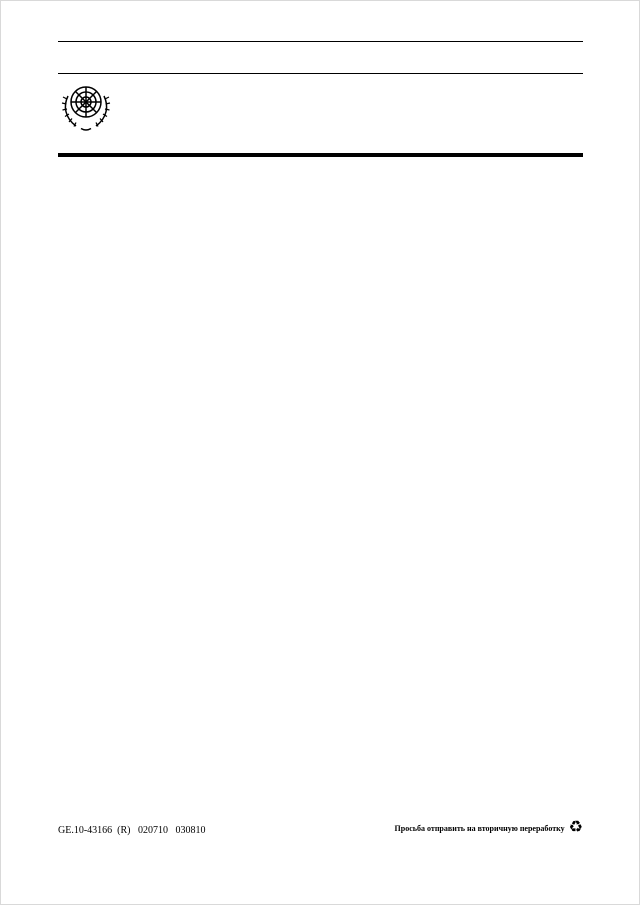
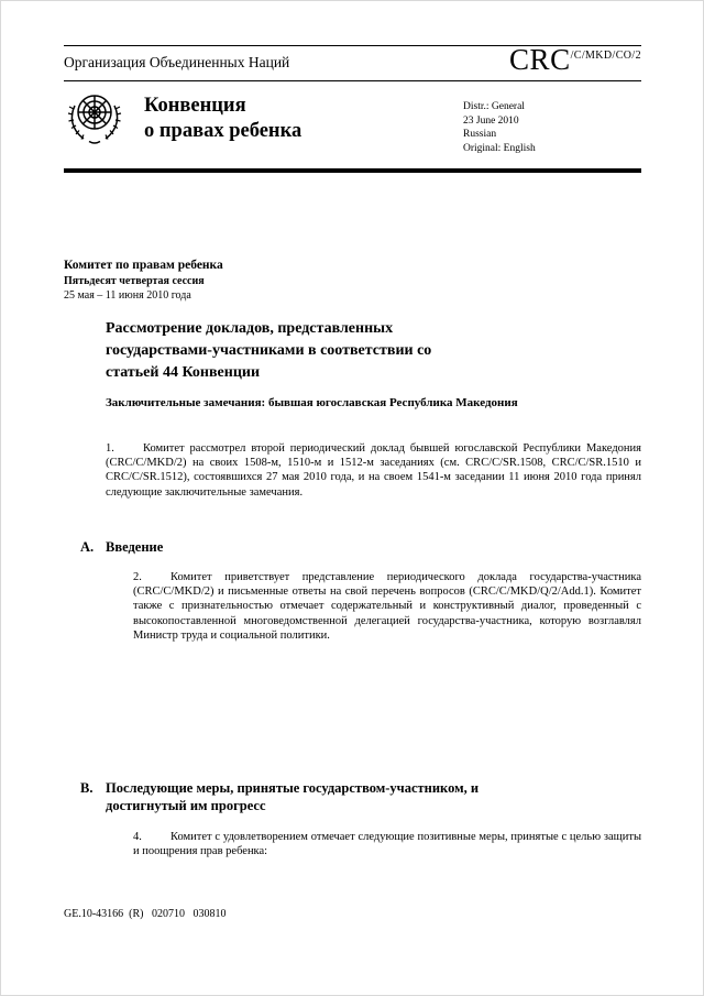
+ Организация Объединенных Наций
+ CRC/C/MKD/CO/2
+ Конвенция
+ о правах ребенка
+ Distr.: General
+ 23 June 2010
+ Russian
+ Original: English
+ Комитет по правам ребенка
+ Пятьдесят четвертая сессия
+ 25 мая – 11 июня 2010 года
+ Рассмотрение докладов, представленных государствами-участниками в соответствии со статьей 44 Конвенции
+ Заключительные замечания: бывшая югославская Республика Македония
+ 1. Комитет рассмотрел второй периодический доклад бывшей югославской Республики Македония (CRC/C/MKD/2) на своих 1508-м, 1510-м и 1512-м заседаниях (см. CRC/C/SR.1508, CRC/C/SR.1510 и CRC/C/SR.1512), состоявшихся 27 мая 2010 года, и на своем 1541-м заседании 11 июня 2010 года принял следующие заключительные замечания.
+ A. Введение
+ 2. Комитет приветствует представление периодического доклада государства-участника (CRC/C/MKD/2) и письменные ответы на свой перечень вопросов (CRC/C/MKD/Q/2/Add.1). Комитет также с признательностью отмечает содержательный и конструктивный диалог, проведенный с высокопоставленной многоведомственной делегацией государства-участника, которую возглавлял Министр труда и социальной политики.
+ B. Последующие меры, принятые государством-участником, и достигнутый им прогресс
+ 4. Комитет с удовлетворением отмечает следующие позитивные меры, принятые с целью защиты и поощрения прав ребенка:
  GE.10-43166 (R) 020710 030810
- Просьба отправить на вторичную переработку
- ♻
